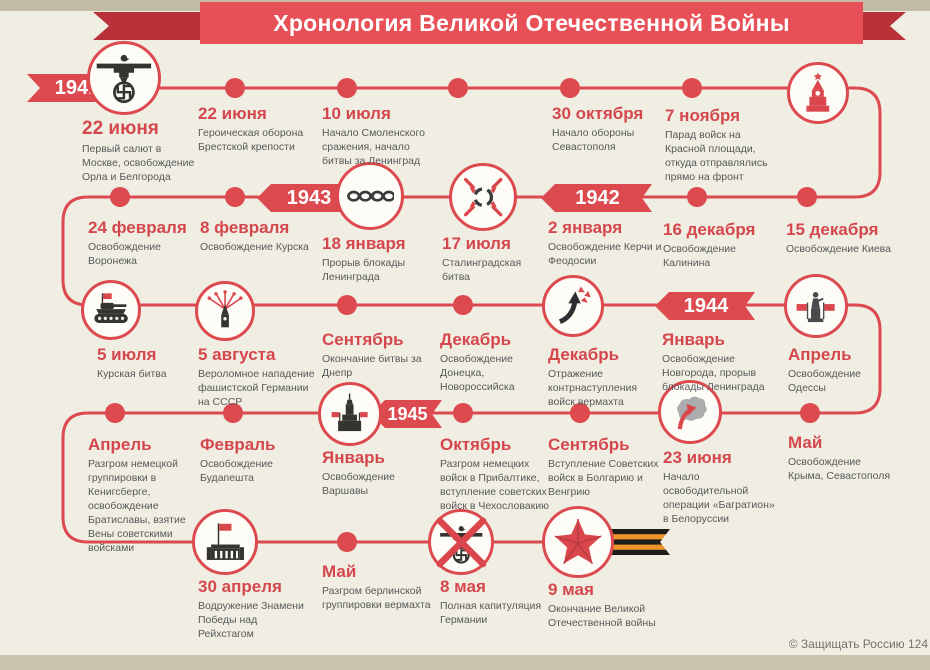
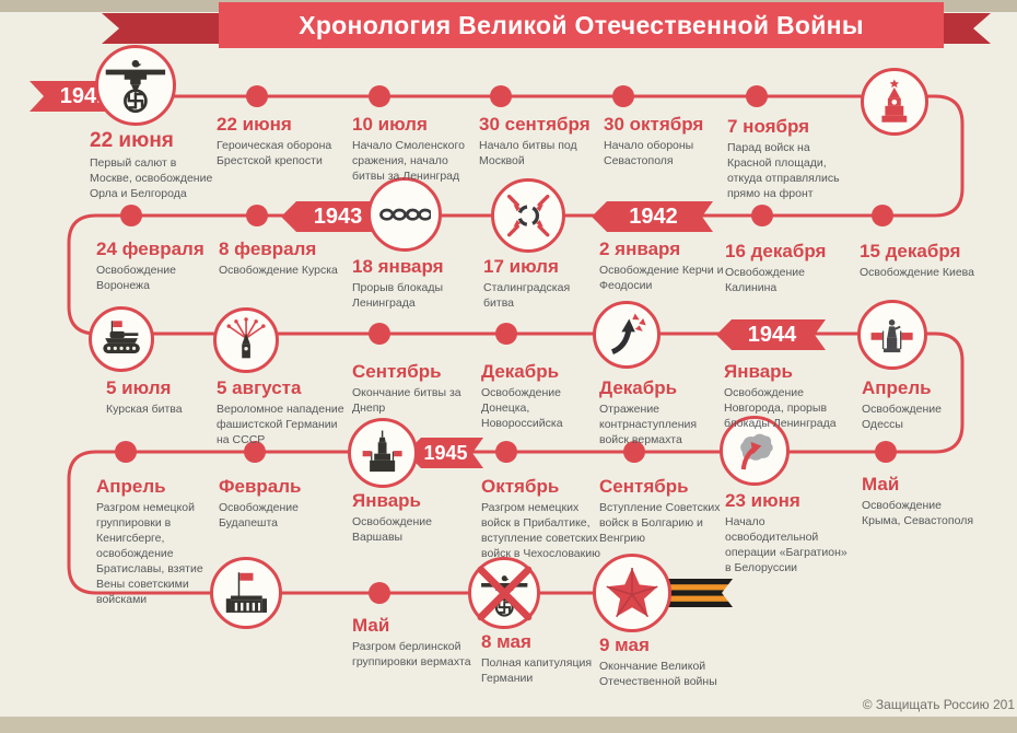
  Хронология Великой Отечественной Войны
  194
  1943
  1942
  1944
  1945
  22 июня
  Первый салют в Москве, освобождение Орла и Белгорода
  22 июня
  Героическая оборона Брестской крепости
  10 июля
  Начало Смоленского сражения, начало битвы за Ленинград
+ 30 сентября
+ Начало битвы под Москвой
  30 октября
  Начало обороны Севастополя
  7 ноября
  Парад войск на Красной площади, откуда отправлялись прямо на фронт
  24 февраля
  Освобождение Воронежа
  8 февраля
  Освобождение Курска
  18 января
  Прорыв блокады Ленинграда
  17 июля
  Сталинградская битва
  2 января
  Освобождение Керчи и Феодосии
  16 декабря
  Освобождение Калинина
  15 декабря
  Освобождение Киева
  5 июля
  Курская битва
  5 августа
  Вероломное нападение фашистской Германии на СССР
  Сентябрь
  Окончание битвы за Днепр
  Декабрь
  Освобождение Донецка, Новороссийска
  Декабрь
  Отражение контрнаступления войск вермахта
  Январь
  Освобождение Новгорода, прорыв блокады Ленинграда
  Апрель
  Освобождение Одессы
  Апрель
  Разгром немецкой группировки в Кенигсберге, освобождение Братиславы, взятие Вены советскими войсками
  Февраль
  Освобождение Будапешта
  Январь
  Освобождение Варшавы
  Октябрь
  Разгром немецких войск в Прибалтике, вступление советских войск в Чехословакию
  Сентябрь
  Вступление Советских войск в Болгарию и Венгрию
  23 июня
  Начало освободительной операции «Багратион» в Белоруссии
  Май
  Освобождение Крыма, Севастополя
- 30 апреля
- Водружение Знамени Победы над Рейхстагом
  Май
  Разгром берлинской группировки вермахта
  8 мая
  Полная капитуляция Германии
  9 мая
  Окончание Великой Отечественной войны
- © Защищать Россию 124
+ © Защищать Россию 201
